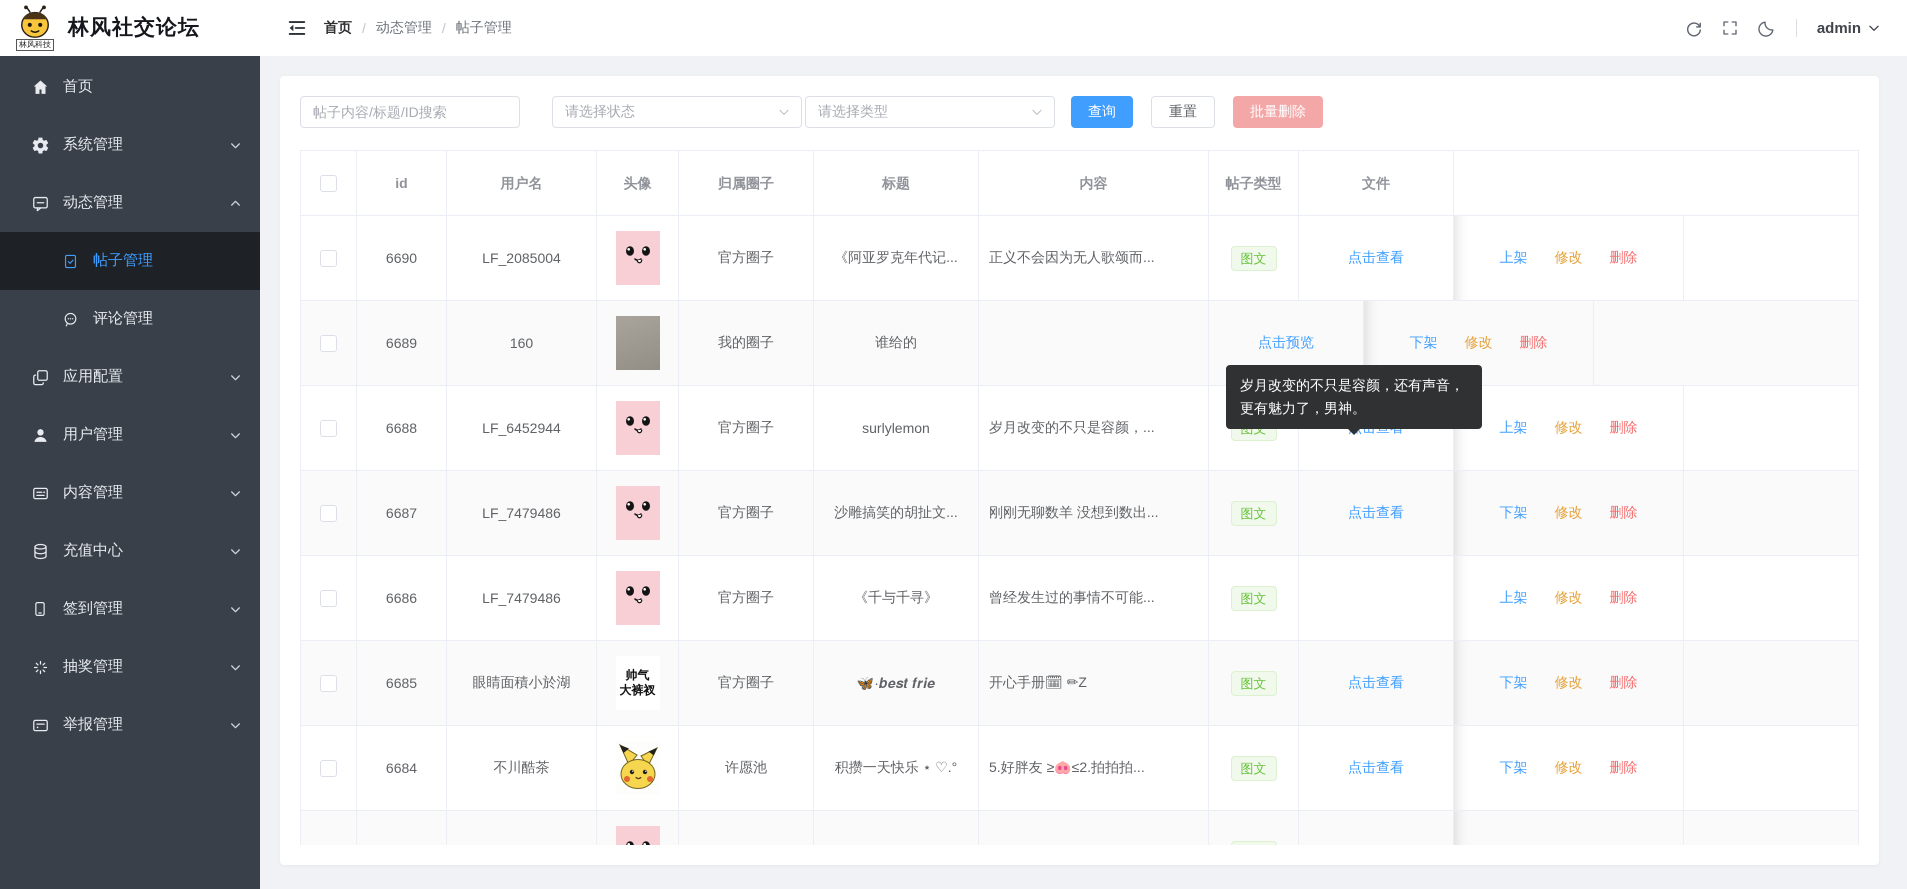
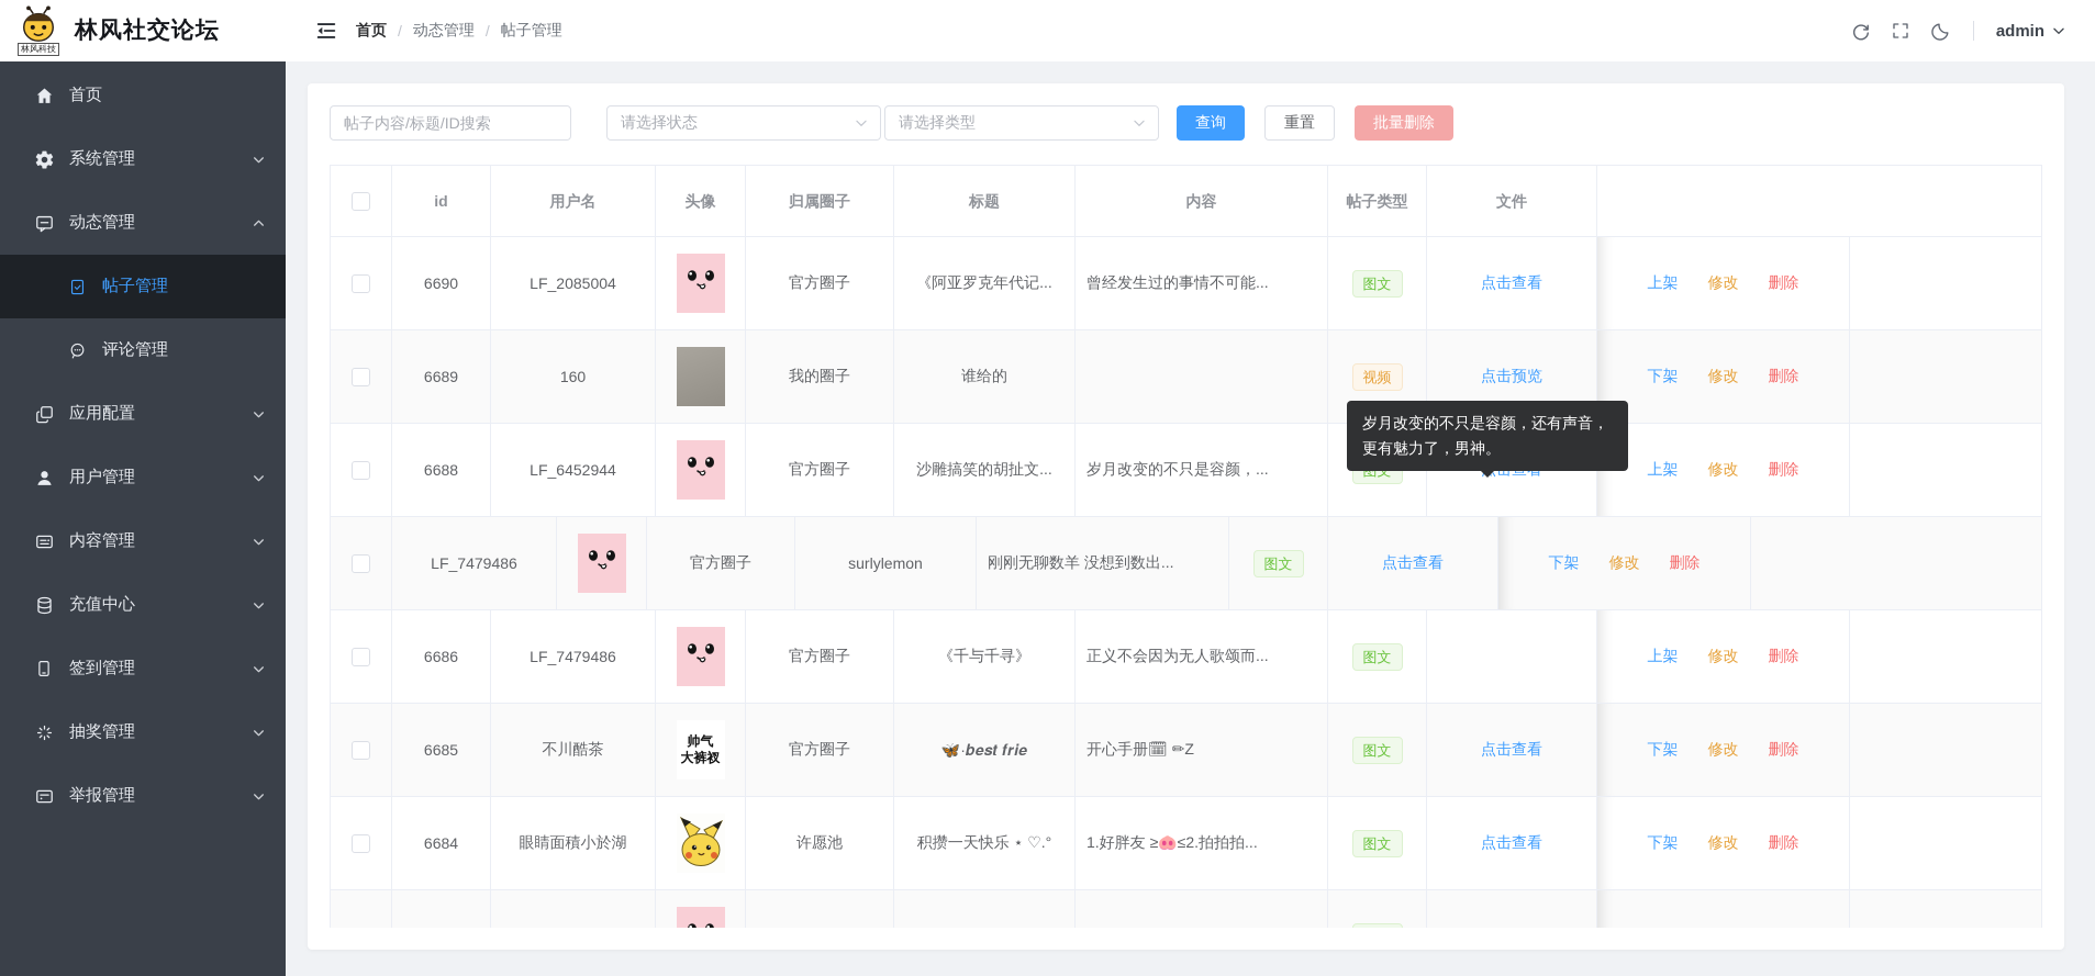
  林风科技
  林风社交论坛
  首页
  系统管理
  动态管理
  帖子管理
  评论管理
  应用配置
  用户管理
  内容管理
  充值中心
  签到管理
  抽奖管理
  举报管理
  首页
  /
  动态管理
  /
  帖子管理
  admin
  帖子内容/标题/ID搜索
  请选择状态
  请选择类型
  查询
  重置
  批量删除
  id
  用户名
  头像
  归属圈子
  标题
  内容
  帖子类型
  文件
  6690
  LF_2085004
  官方圈子
  《阿亚罗克年代记...
- 正义不会因为无人歌颂而...
+ 曾经发生过的事情不可能...
  图文
  点击查看
  上架
  修改
  删除
  6689
  160
  我的圈子
  谁给的
+ 视频
  点击预览
  下架
  修改
  删除
  6688
  LF_6452944
  官方圈子
- surlylemon
+ 沙雕搞笑的胡扯文...
  岁月改变的不只是容颜，...
  上架
  修改
  删除
- 6687
  LF_7479486
  官方圈子
- 沙雕搞笑的胡扯文...
+ surlylemon
  刚刚无聊数羊 没想到数出...
  图文
  点击查看
  下架
  修改
  删除
  6686
  LF_7479486
  官方圈子
  《千与千寻》
- 曾经发生过的事情不可能...
+ 正义不会因为无人歌颂而...
  图文
  上架
  修改
  删除
  6685
- 眼睛面積小於湖
+ 不川酷茶
  帅气
  大裤衩
  官方圈子
  🦋·𝒃𝒆𝒔𝒕 𝒇𝒓𝒊𝒆
  开心手册🗓 ✏Z
  图文
  点击查看
  下架
  修改
  删除
  6684
- 不川酷茶
+ 眼睛面積小於湖
  许愿池
  积攒一天快乐 ⋆ ♡.°
- 5.好胖友 ≥🐽≤2.拍拍拍...
+ 1.好胖友 ≥🐽≤2.拍拍拍...
  图文
  点击查看
  下架
  修改
  删除
  岁月改变的不只是容颜，还有声音，更有魅力了，男神。
